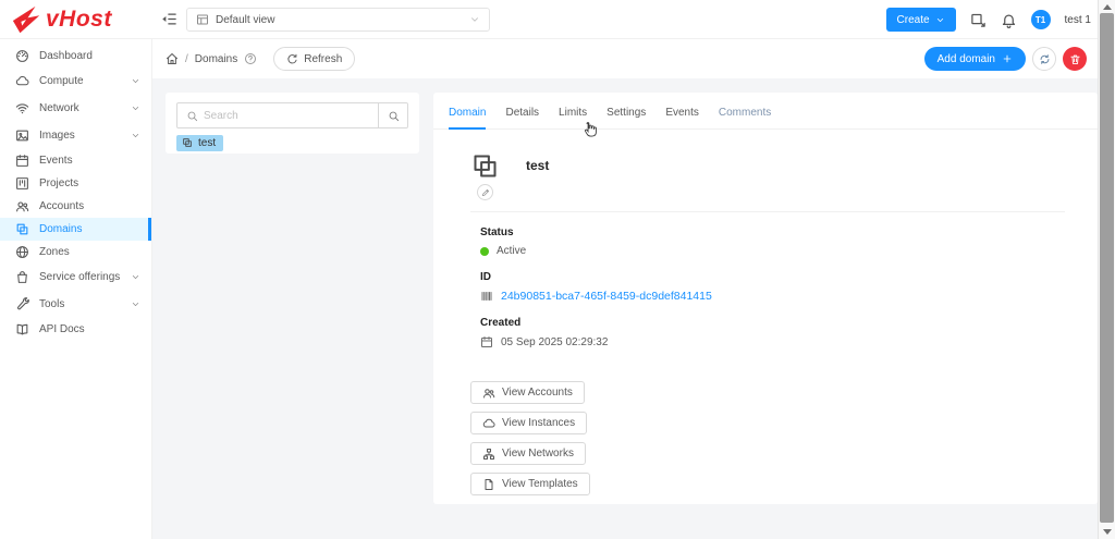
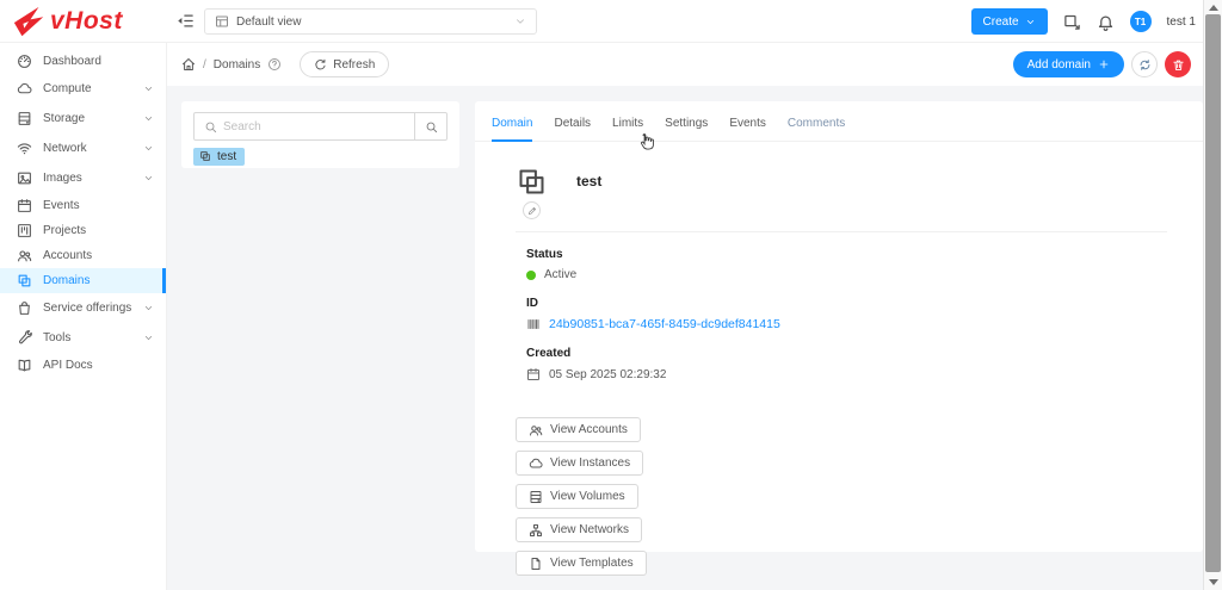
  vHost
  Default view
  Create
  T1
  test 1
  /
  Domains
  Refresh
  Add domain
  Dashboard
  Compute
+ Storage
  Network
  Images
  Events
  Projects
  Accounts
  Domains
- Zones
  Service offerings
  Tools
  API Docs
  Search
  test
  Domain
  Details
  Limits
  Settings
  Events
  Comments
  test
  Status
  Active
  ID
  24b90851-bca7-465f-8459-dc9def841415
  Created
  05 Sep 2025 02:29:32
  View Accounts
  View Instances
+ View Volumes
  View Networks
  View Templates
